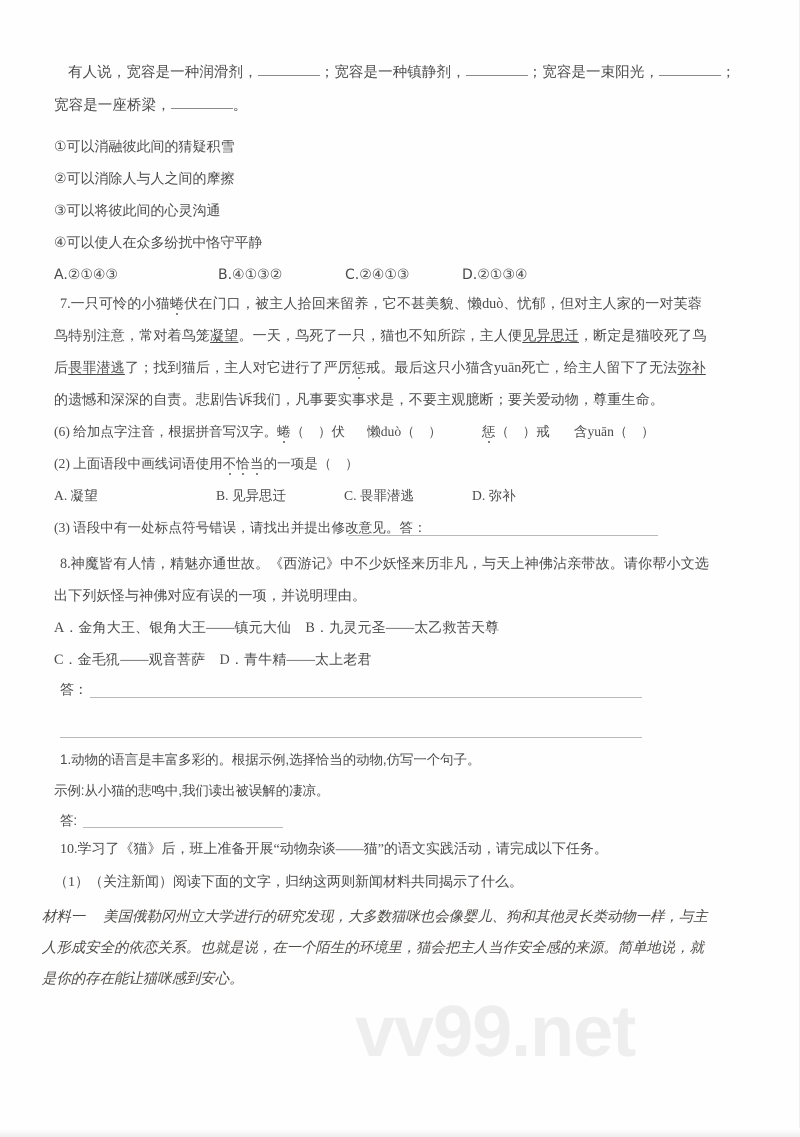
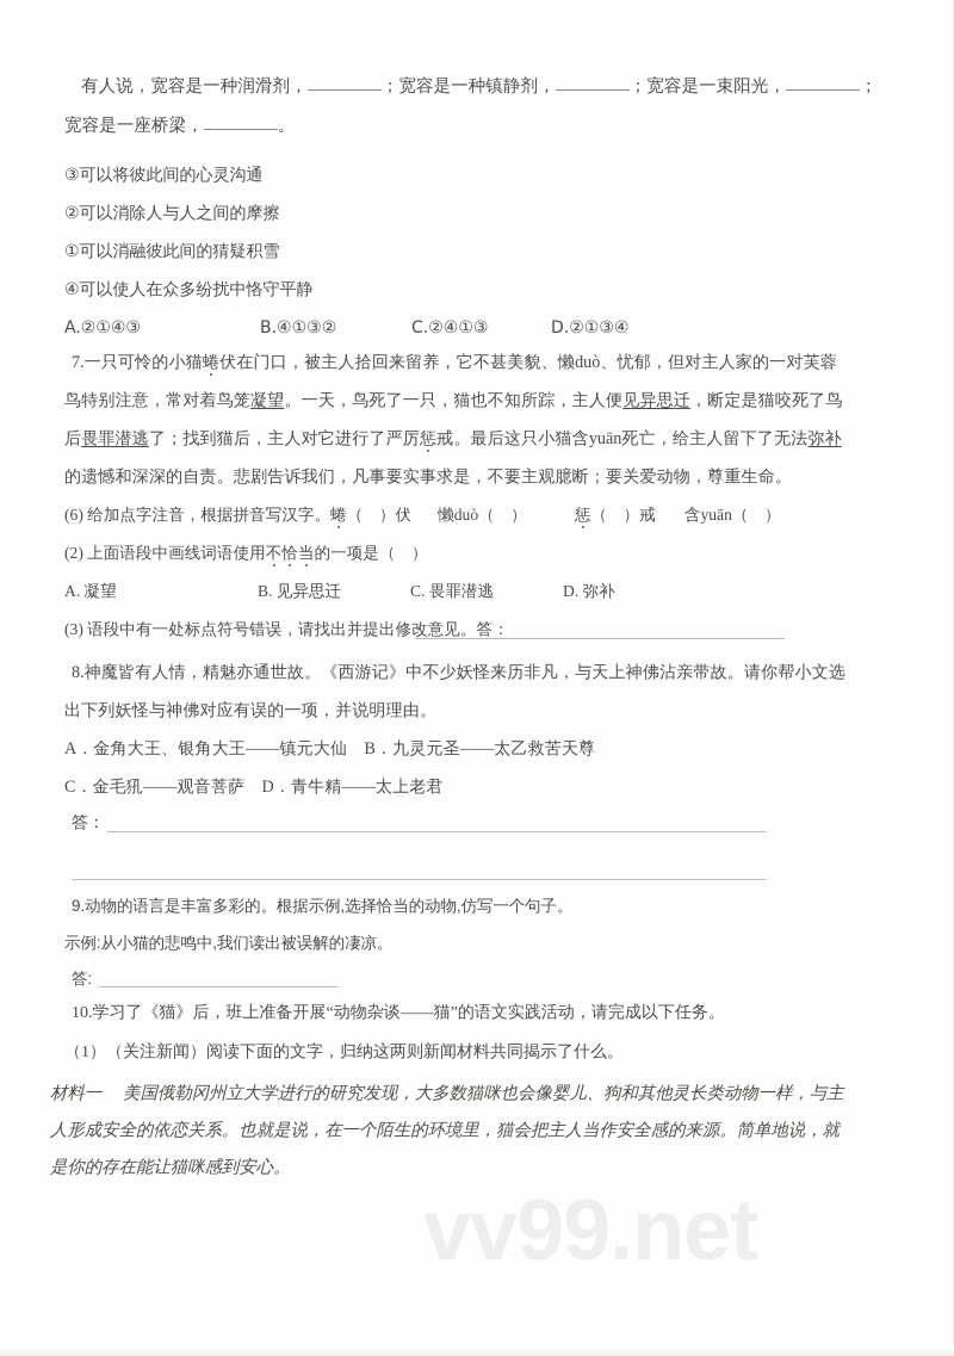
  有人说，宽容是一种润滑剂， ；宽容是一种镇静剂， ；宽容是一束阳光， ；
  宽容是一座桥梁， 。
- ①可以消融彼此间的猜疑积雪
+ ③可以将彼此间的心灵沟通
  ②可以消除人与人之间的摩擦
- ③可以将彼此间的心灵沟通
+ ①可以消融彼此间的猜疑积雪
  ④可以使人在众多纷扰中恪守平静
  A.②①④③
  B.④①③②
  C.②④①③
  D.②①③④
  7.一只可怜的小猫蜷伏在门口，被主人拾回来留养，它不甚美貌、懒duò、忧郁，但对主人家的一对芙蓉
  鸟特别注意，常对着鸟笼凝望。一天，鸟死了一只，猫也不知所踪，主人便见异思迁，断定是猫咬死了鸟
  后畏罪潜逃了；找到猫后，主人对它进行了严厉惩戒。最后这只小猫含yuān死亡，给主人留下了无法弥补
  的遗憾和深深的自责。悲剧告诉我们，凡事要实事求是，不要主观臆断；要关爱动物，尊重生命。
  (6) 给加点字注音，根据拼音写汉字。蜷（ ）伏 懒duò（ ） 惩（ ）戒 含yuān（ ）
  (2) 上面语段中画线词语使用不恰当的一项是（ ）
  A. 凝望
  B. 见异思迁
  C. 畏罪潜逃
  D. 弥补
  (3) 语段中有一处标点符号错误，请找出并提出修改意见。答：
  8.神魔皆有人情，精魅亦通世故。《西游记》中不少妖怪来历非凡，与天上神佛沾亲带故。请你帮小文选
  出下列妖怪与神佛对应有误的一项，并说明理由。
  A．金角大王、银角大王——镇元大仙 B．九灵元圣——太乙救苦天尊
  C．金毛犼——观音菩萨 D．青牛精——太上老君
  答：
- 1.动物的语言是丰富多彩的。根据示例,选择恰当的动物,仿写一个句子。
+ 9.动物的语言是丰富多彩的。根据示例,选择恰当的动物,仿写一个句子。
  示例:从小猫的悲鸣中,我们读出被误解的凄凉。
  答:
  10.学习了《猫》后，班上准备开展“动物杂谈——猫”的语文实践活动，请完成以下任务。
  （1）（关注新闻）阅读下面的文字，归纳这两则新闻材料共同揭示了什么。
  材料一 美国俄勒冈州立大学进行的研究发现，大多数猫咪也会像婴儿、狗和其他灵长类动物一样，与主
  人形成安全的依恋关系。也就是说，在一个陌生的环境里，猫会把主人当作安全感的来源。简单地说，就
  是你的存在能让猫咪感到安心。
